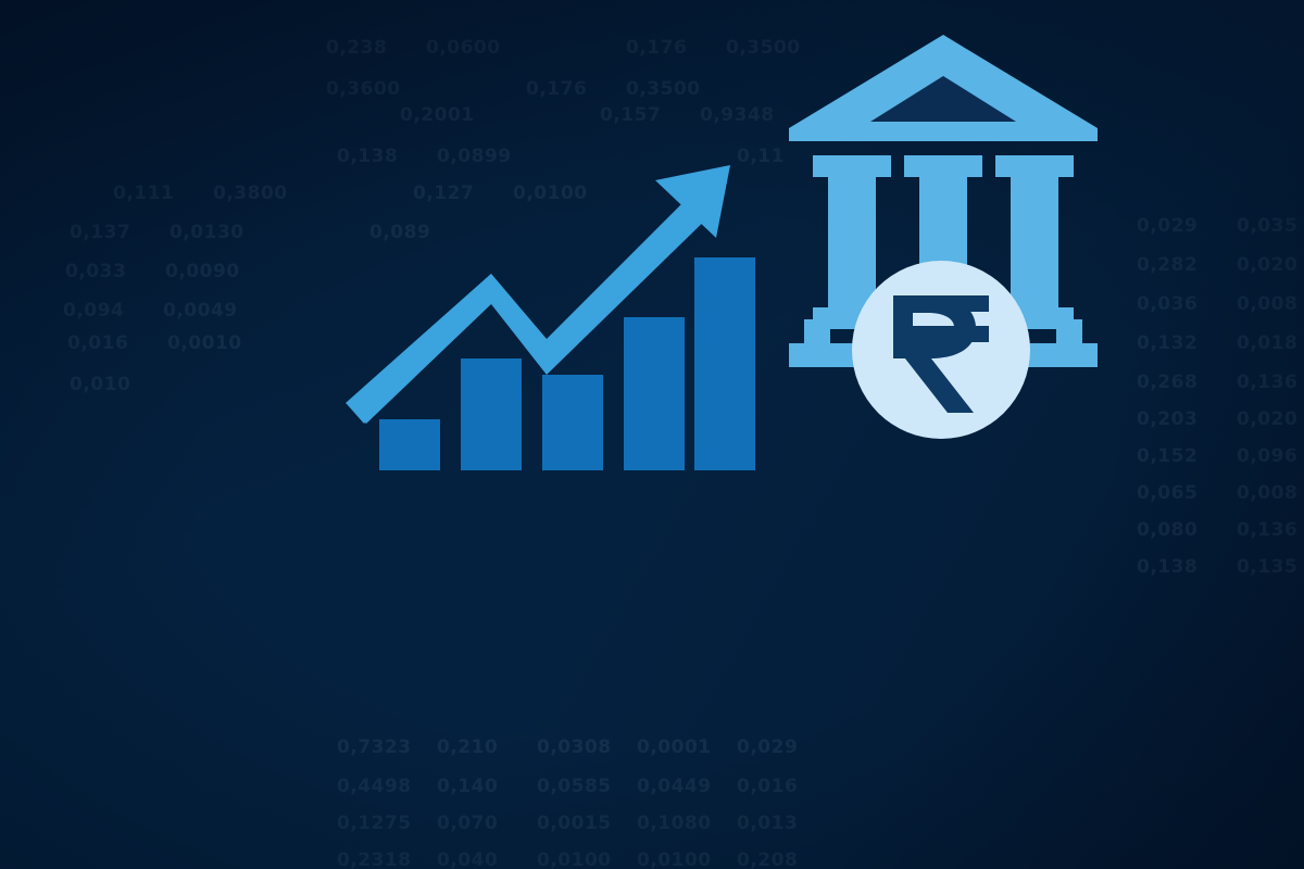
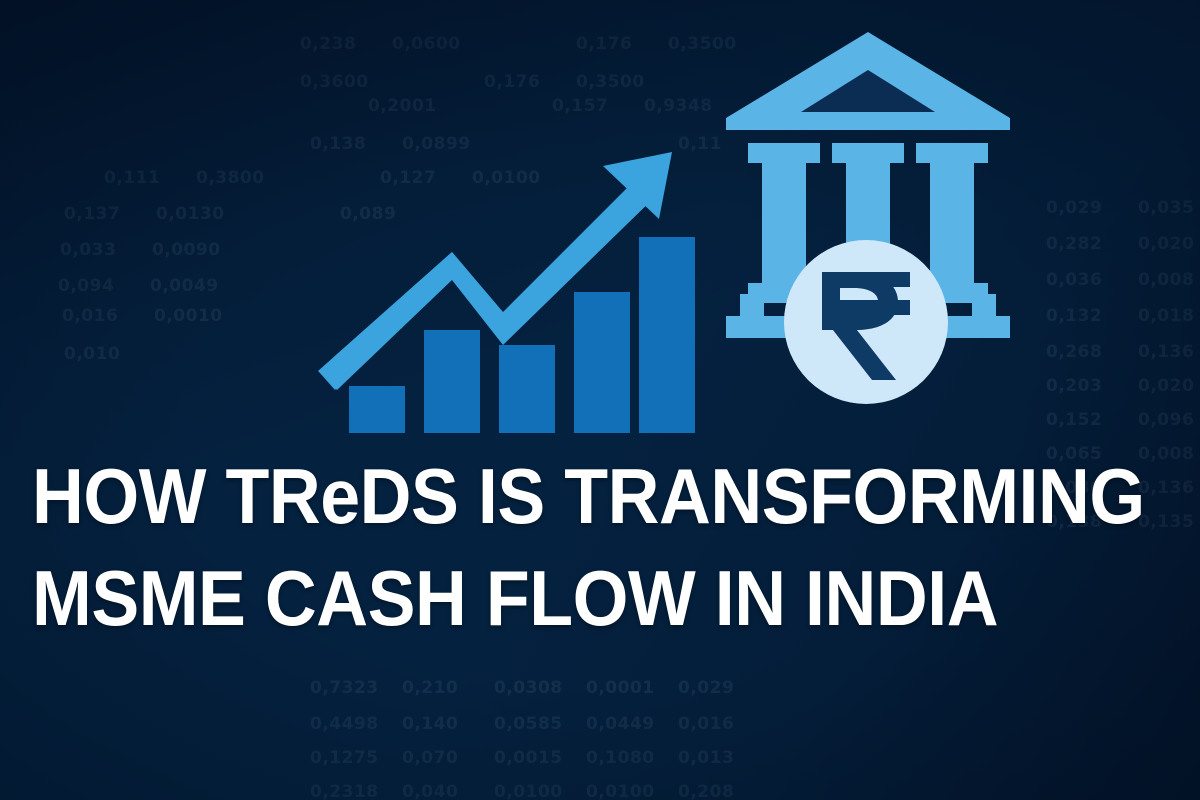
+ HOW TReDS IS TRANSFORMING
+ MSME CASH FLOW IN INDIA
